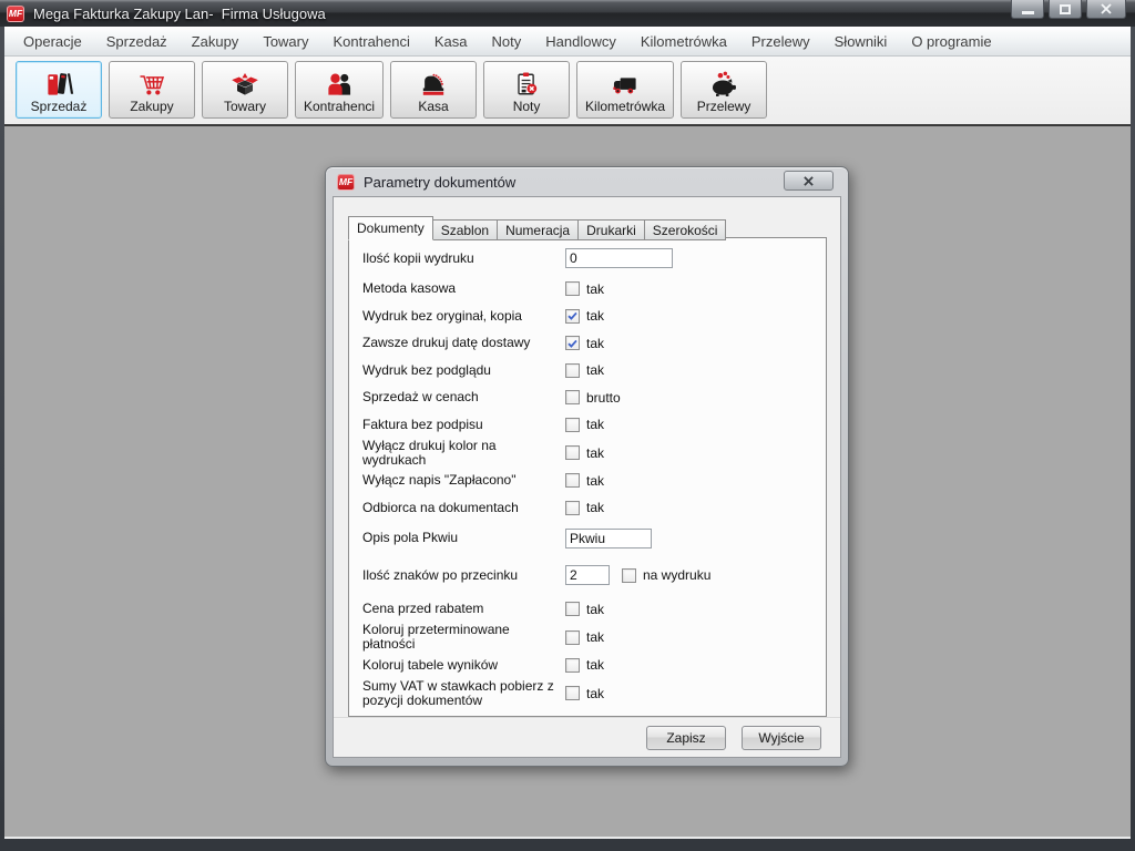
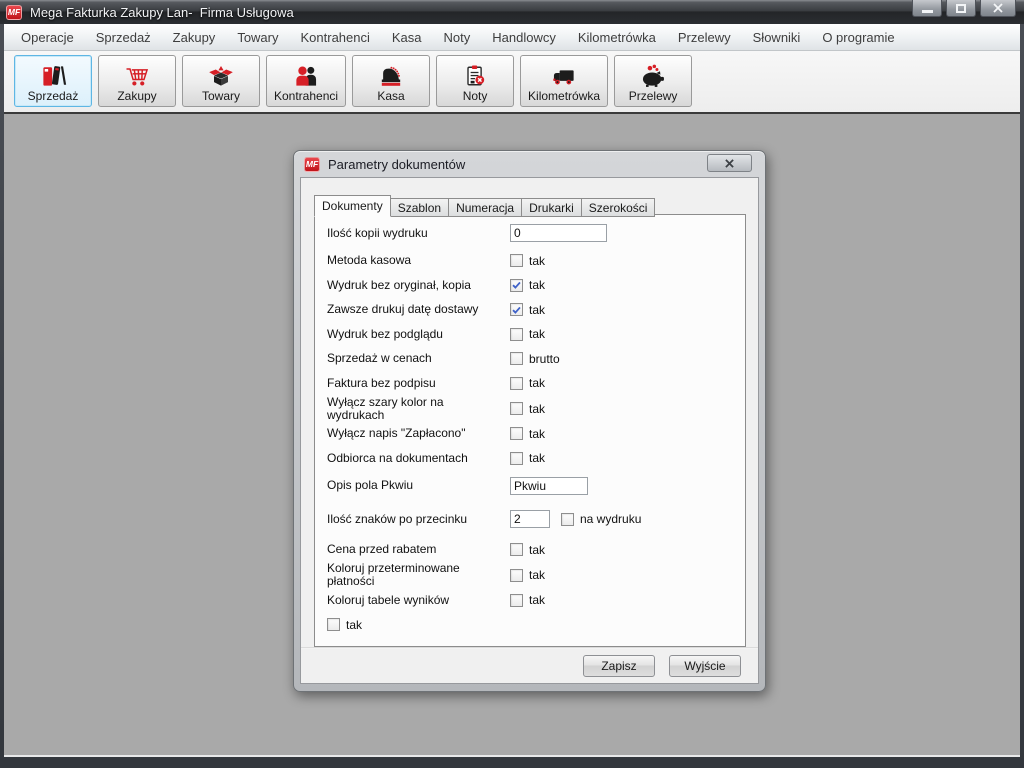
  MF
  Mega Fakturka Zakupy Lan- Firma Usługowa
  Operacje
  Sprzedaż
  Zakupy
  Towary
  Kontrahenci
  Kasa
  Noty
  Handlowcy
  Kilometrówka
  Przelewy
  Słowniki
  O programie
  Sprzedaż
  Zakupy
  Towary
  Kontrahenci
  Kasa
  Noty
  Kilometrówka
  Przelewy
  MF
  Parametry dokumentów
  Dokumenty
  Szablon
  Numeracja
  Drukarki
  Szerokości
  Ilość kopii wydruku
  0
  Metoda kasowa
  tak
  Wydruk bez oryginał, kopia
  tak
  Zawsze drukuj datę dostawy
  tak
  Wydruk bez podglądu
  tak
  Sprzedaż w cenach
  brutto
  Faktura bez podpisu
  tak
- Wyłącz drukuj kolor na wydrukach
+ Wyłącz szary kolor na wydrukach
  tak
  Wyłącz napis "Zapłacono"
  tak
  Odbiorca na dokumentach
  tak
  Opis pola Pkwiu
  Pkwiu
  Ilość znaków po przecinku
  2
  na wydruku
  Cena przed rabatem
  tak
  Koloruj przeterminowane płatności
  tak
  Koloruj tabele wyników
  tak
- Sumy VAT w stawkach pobierz z pozycji dokumentów
  tak
  Zapisz
  Wyjście
